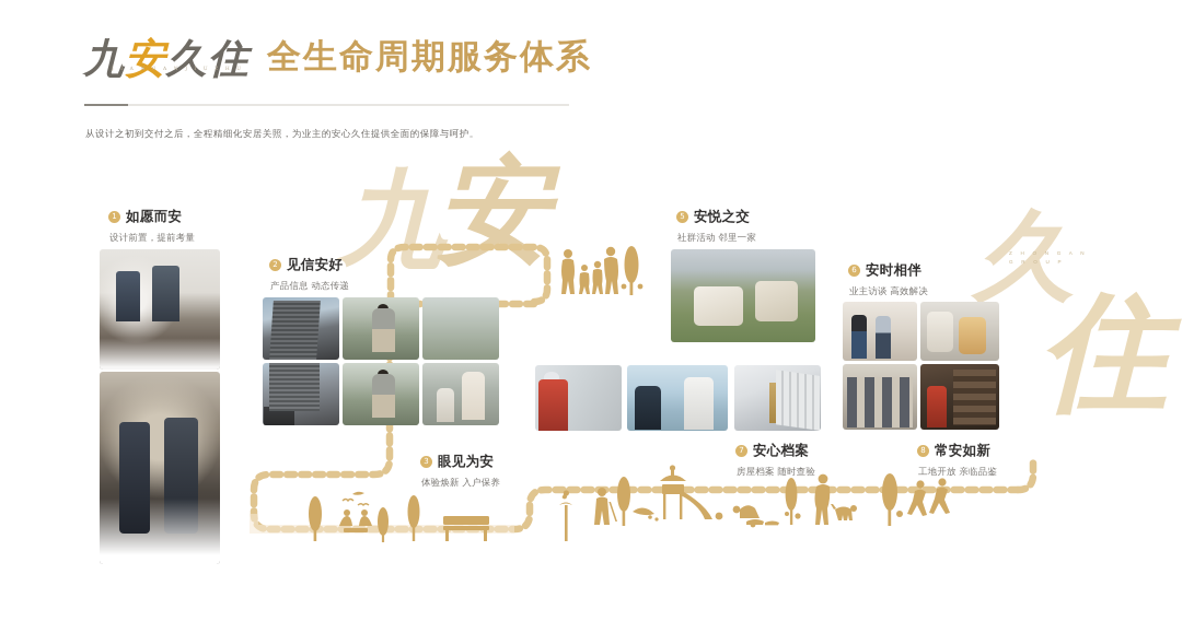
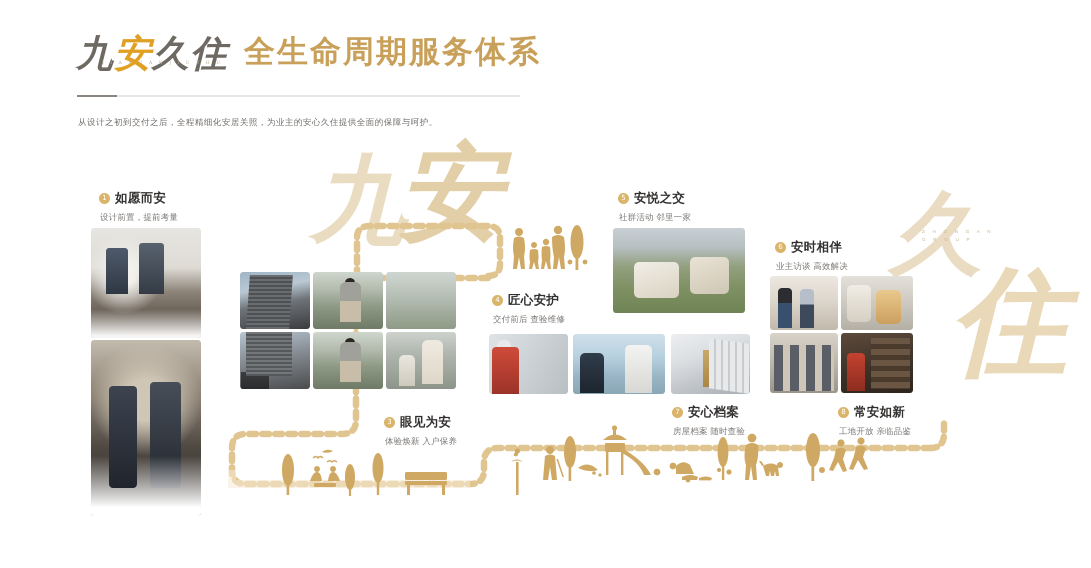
  九
  安
  久
  住
  九安久住
  全生命周期服务体系
  从设计之初到交付之后，全程精细化安居关照，为业主的安心久住提供全面的保障与呵护。
  1
  如愿而安
  设计前置，提前考量
- 2
- 见信安好
- 产品信息 动态传递
  3
  眼见为安
  体验焕新 入户保养
+ 4
+ 匠心安护
+ 交付前后 查验维修
  5
  安悦之交
  社群活动 邻里一家
  6
  安时相伴
  业主访谈 高效解决
  7
  安心档案
  房屋档案 随时查验
  8
  常安如新
  工地开放 亲临品鉴
